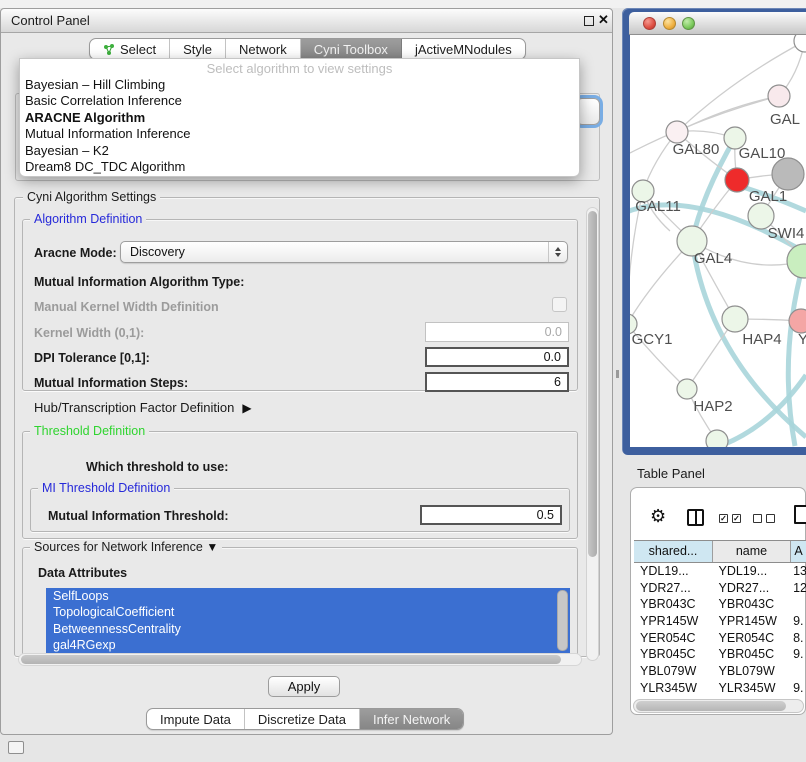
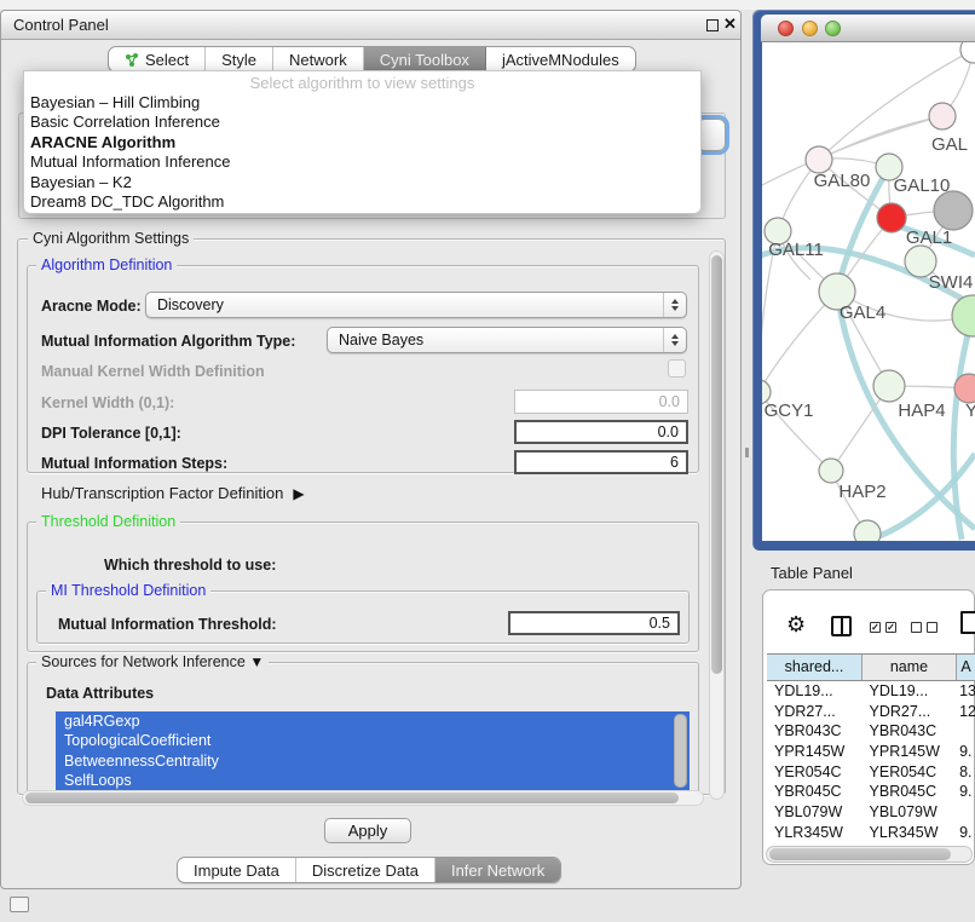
  Control Panel
  ✕
  Select
  Style
  Network
  Cyni Toolbox
  jActiveMNodules
  Select algorithm to view settings
  Bayesian – Hill Climbing
  Basic Correlation Inference
  ARACNE Algorithm
  Mutual Information Inference
  Bayesian – K2
  Dream8 DC_TDC Algorithm
  Cyni Algorithm Settings
  Algorithm Definition
  Aracne Mode:
  Discovery
  Mutual Information Algorithm Type:
+ Naive Bayes
  Manual Kernel Width Definition
  Kernel Width (0,1):
  0.0
  DPI Tolerance [0,1]:
  0.0
  Mutual Information Steps:
  6
  Hub/Transcription Factor Definition
  ▶
  Threshold Definition
  Which threshold to use:
  MI Threshold Definition
  Mutual Information Threshold:
  0.5
  Sources for Network Inference ▼
  Data Attributes
- SelfLoops
+ gal4RGexp
  TopologicalCoefficient
  BetweennessCentrality
- gal4RGexp
+ SelfLoops
  Apply
  Impute Data
  Discretize Data
  Infer Network
  GAL
  GAL80
  GAL10
  GAL1
  GAL11
  SWI4
  GAL4
  GCY1
  HAP4
  Y
  HAP2
  Table Panel
  ⚙
  ✓
  ✓
  shared...
  name
  A
  YDL19...
  YDL19...
  13
  YDR27...
  YDR27...
  12
  YBR043C
  YBR043C
  YPR145W
  YPR145W
  9.
  YER054C
  YER054C
  8.
  YBR045C
  YBR045C
  9.
  YBL079W
  YBL079W
  YLR345W
  YLR345W
  9.
